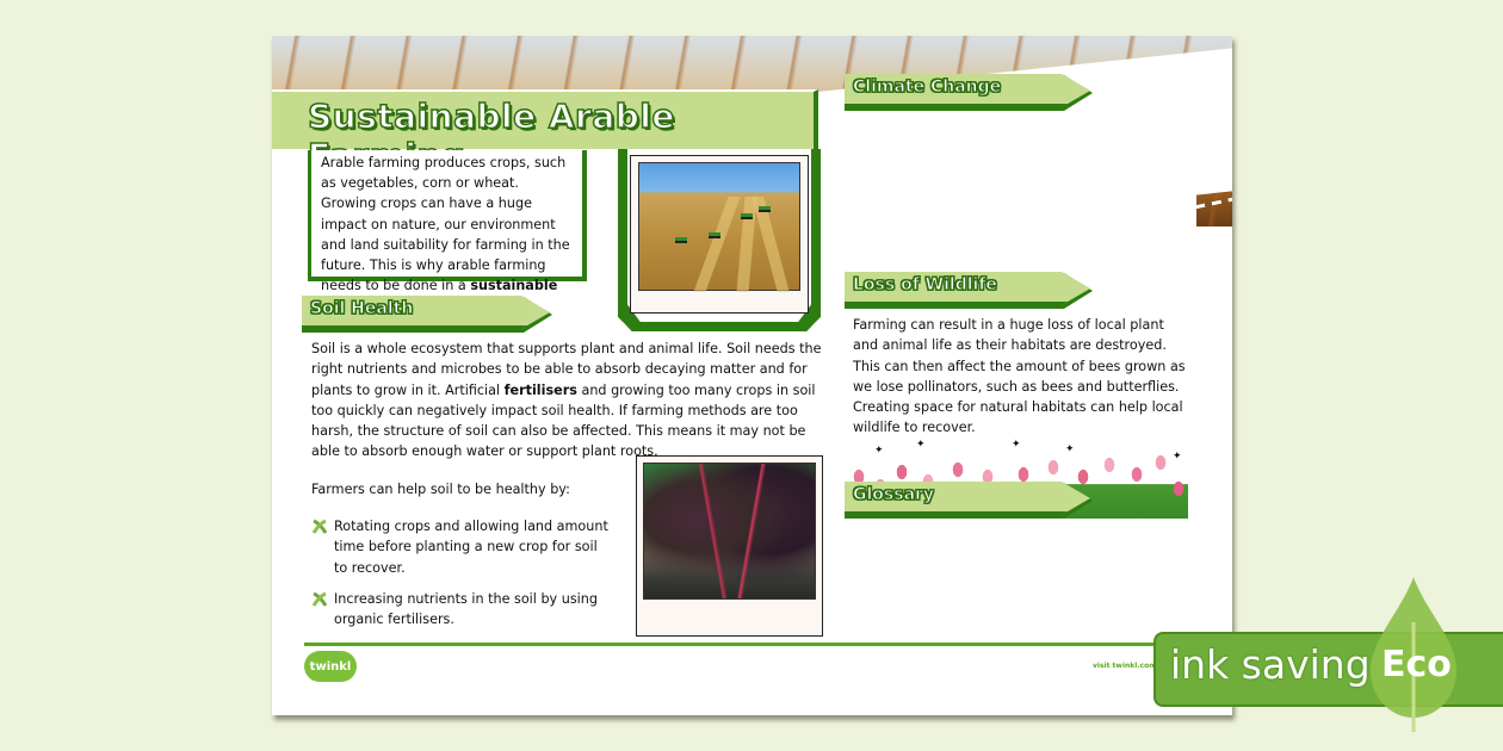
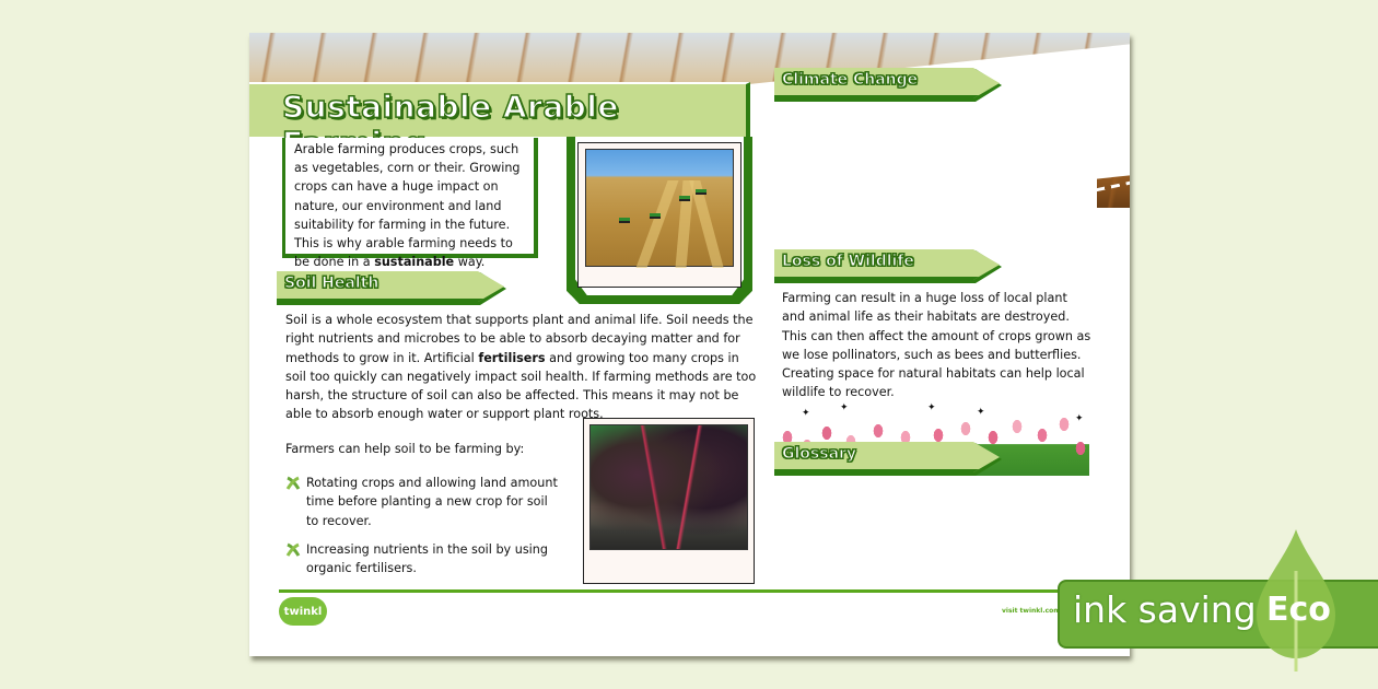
  Sustainable Arable
- Arable farming produces crops, such as vegetables, corn or wheat. Growing crops can have a huge impact on nature, our environment and land suitability for farming in the future. This is why arable farming needs to be done in a sustainable
+ Arable farming produces crops, such as vegetables, corn or their. Growing crops can have a huge impact on nature, our environment and land suitability for farming in the future. This is why arable farming needs to be done in a sustainable way.
  Soil Health
- Soil is a whole ecosystem that supports plant and animal life. Soil needs the right nutrients and microbes to be able to absorb decaying matter and for plants to grow in it. Artificial fertilisers and growing too many crops in soil too quickly can negatively impact soil health. If farming methods are too harsh, the structure of soil can also be affected. This means it may not be able to absorb enough water or support plant roots.
+ Soil is a whole ecosystem that supports plant and animal life. Soil needs the right nutrients and microbes to be able to absorb decaying matter and for methods to grow in it. Artificial fertilisers and growing too many crops in soil too quickly can negatively impact soil health. If farming methods are too harsh, the structure of soil can also be affected. This means it may not be able to absorb enough water or support plant roots.
- Farmers can help soil to be healthy by:
+ Farmers can help soil to be farming by:
  Rotating crops and allowing land amount time before planting a new crop for soil to recover.
  Increasing nutrients in the soil by using organic fertilisers.
  Climate Change
  Loss of Wildlife
- Farming can result in a huge loss of local plant and animal life as their habitats are destroyed. This can then affect the amount of bees grown as we lose pollinators, such as bees and butterflies. Creating space for natural habitats can help local wildlife to recover.
+ Farming can result in a huge loss of local plant and animal life as their habitats are destroyed. This can then affect the amount of crops grown as we lose pollinators, such as bees and butterflies. Creating space for natural habitats can help local wildlife to recover.
  ✦
  ✦
  ✦
  ✦
  ✦
  Glossary
  twinkl
  ink saving
  Eco
